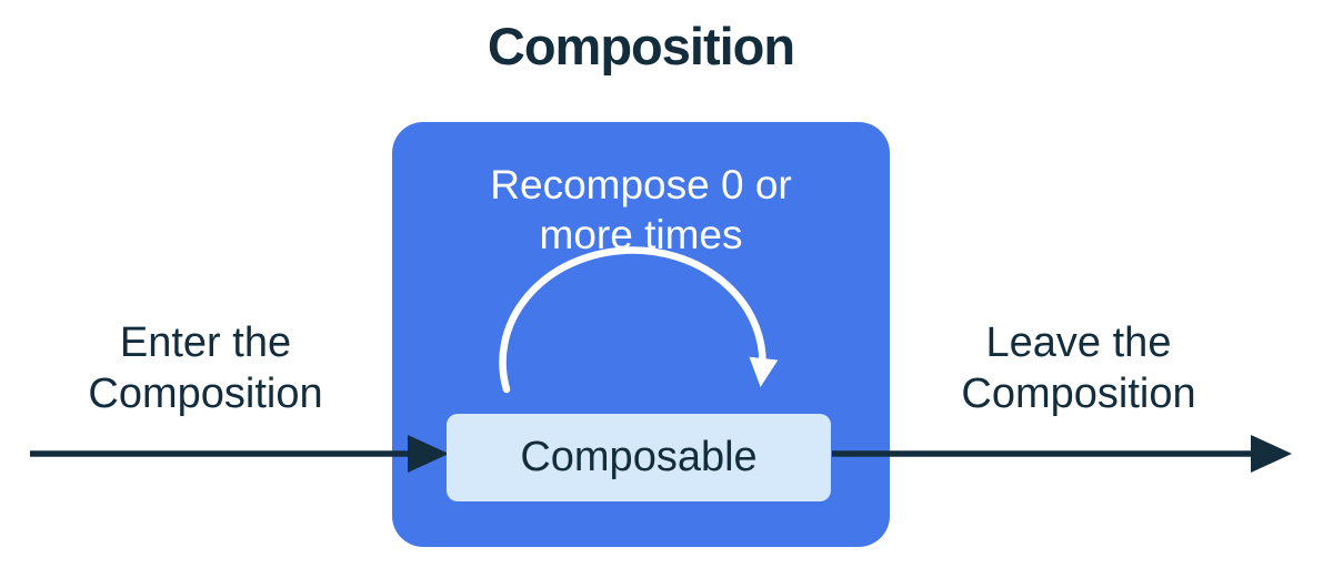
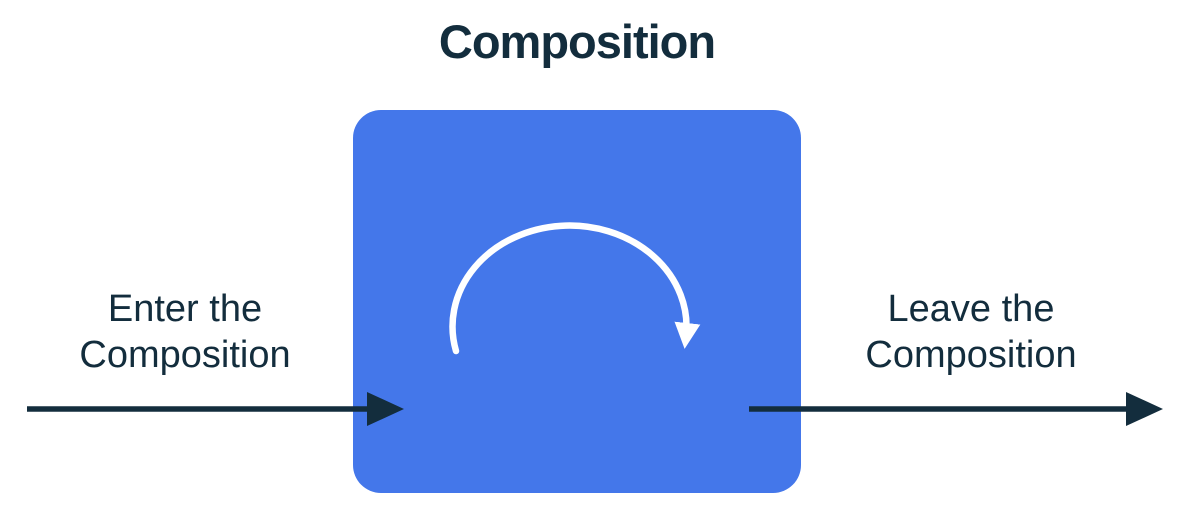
  Composition
- Recompose 0 or
- more times
- Composable
  Enter the
  Composition
  Leave the
  Composition
